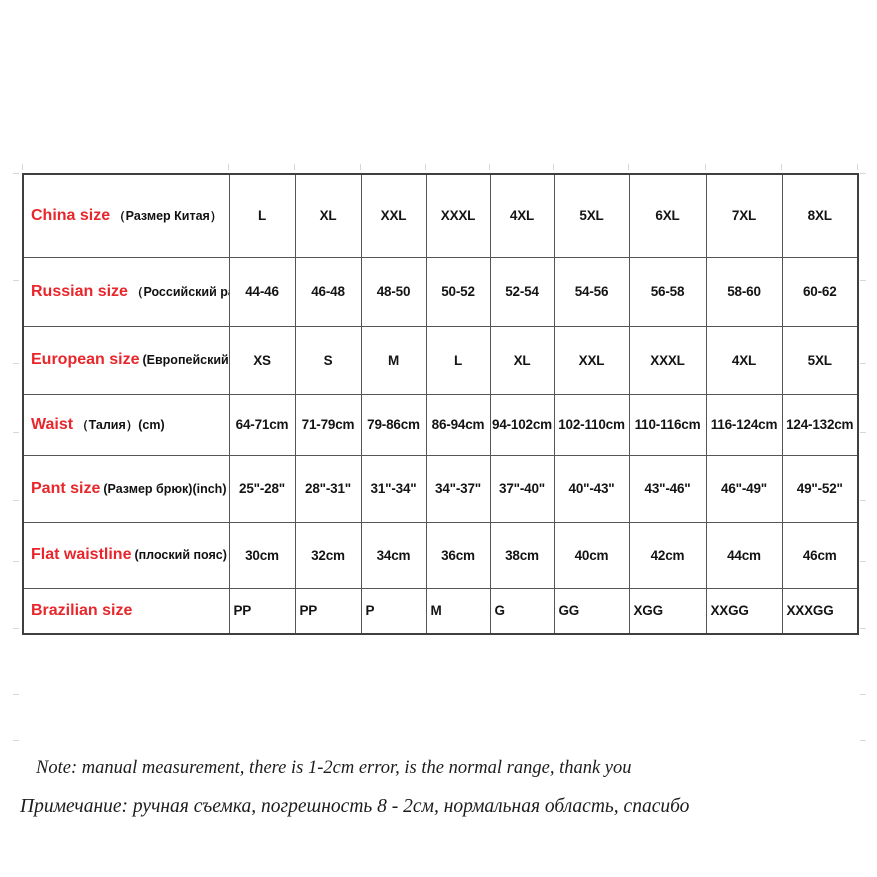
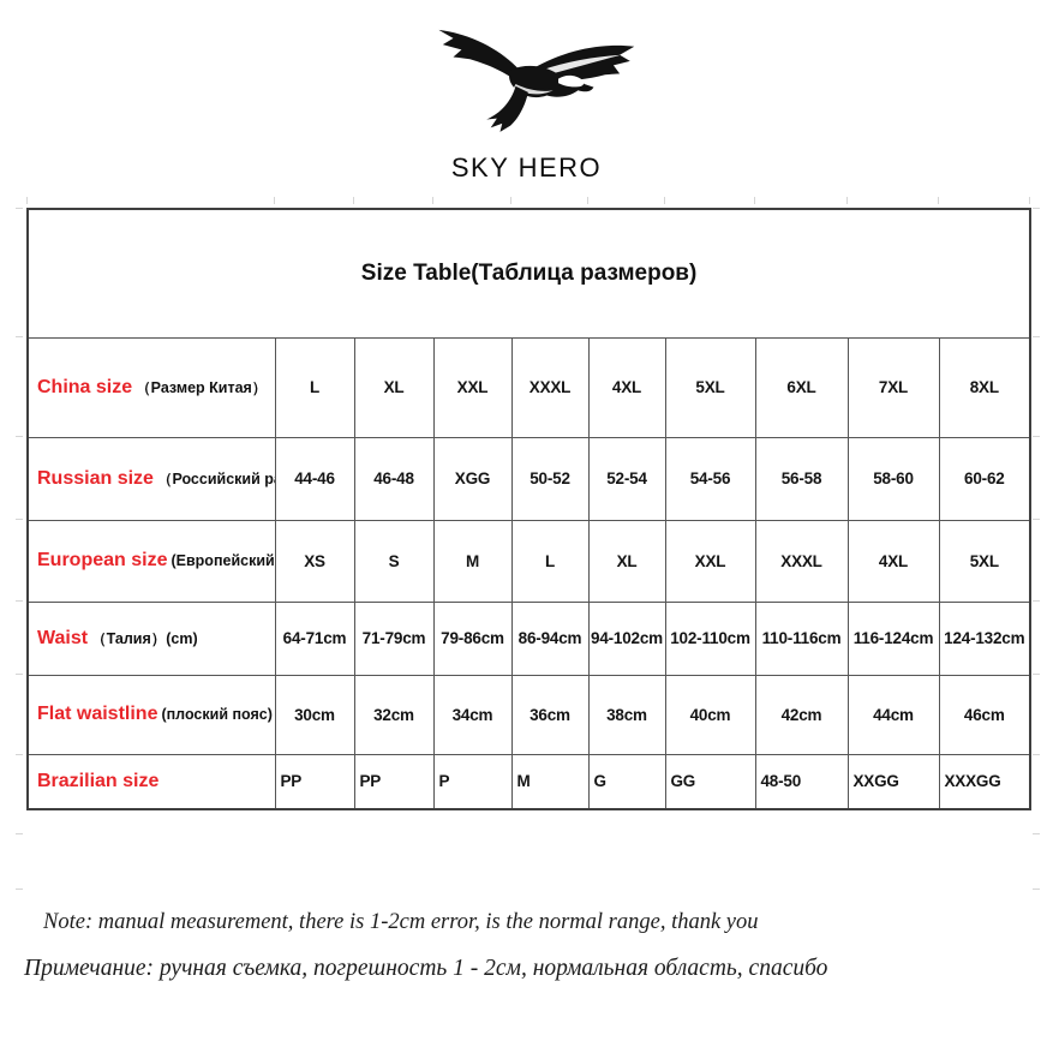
+ SKY HERO
+ Size Table(Таблица размеров)
  China size （Размер Китая）	L	XL	XXL	XXXL	4XL	5XL	6XL	7XL	8XL
- Russian size （Российский р	44-46	46-48	48-50	50-52	52-54	54-56	56-58	58-60	60-62
+ Russian size （Российский р	44-46	46-48	XGG	50-52	52-54	54-56	56-58	58-60	60-62
  European size (Европейский	XS	S	M	L	XL	XXL	XXXL	4XL	5XL
  Waist （Талия）(cm)	64-71cm	71-79cm	79-86cm	86-94cm	94-102cm	102-110cm	110-116cm	116-124cm	124-132cm
- Pant size (Размер брюк)(inch)	25"-28"	28"-31"	31"-34"	34"-37"	37"-40"	40"-43"	43"-46"	46"-49"	49"-52"
  Flat waistline (плоский пояс)	30cm	32cm	34cm	36cm	38cm	40cm	42cm	44cm	46cm
- Brazilian size	PP	PP	P	M	G	GG	XGG	XXGG	XXXGG
+ Brazilian size	PP	PP	P	M	G	GG	48-50	XXGG	XXXGG
  Note: manual measurement, there is 1-2cm error, is the normal range, thank you
- Примечание: ручная съемка, погрешность 8 - 2см, нормальная область, спасибо
+ Примечание: ручная съемка, погрешность 1 - 2см, нормальная область, спасибо
